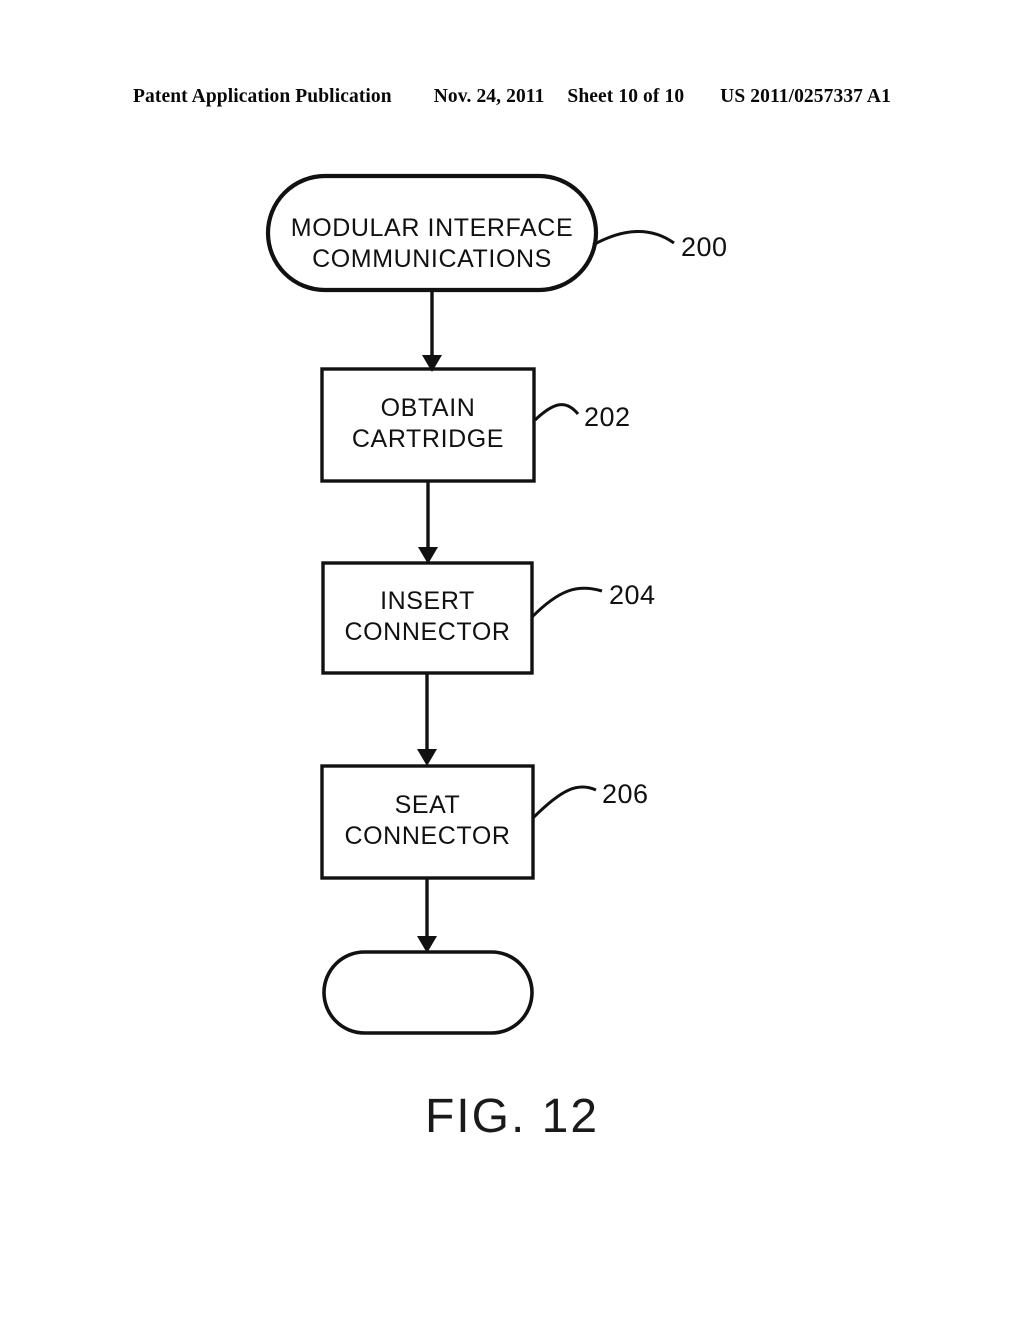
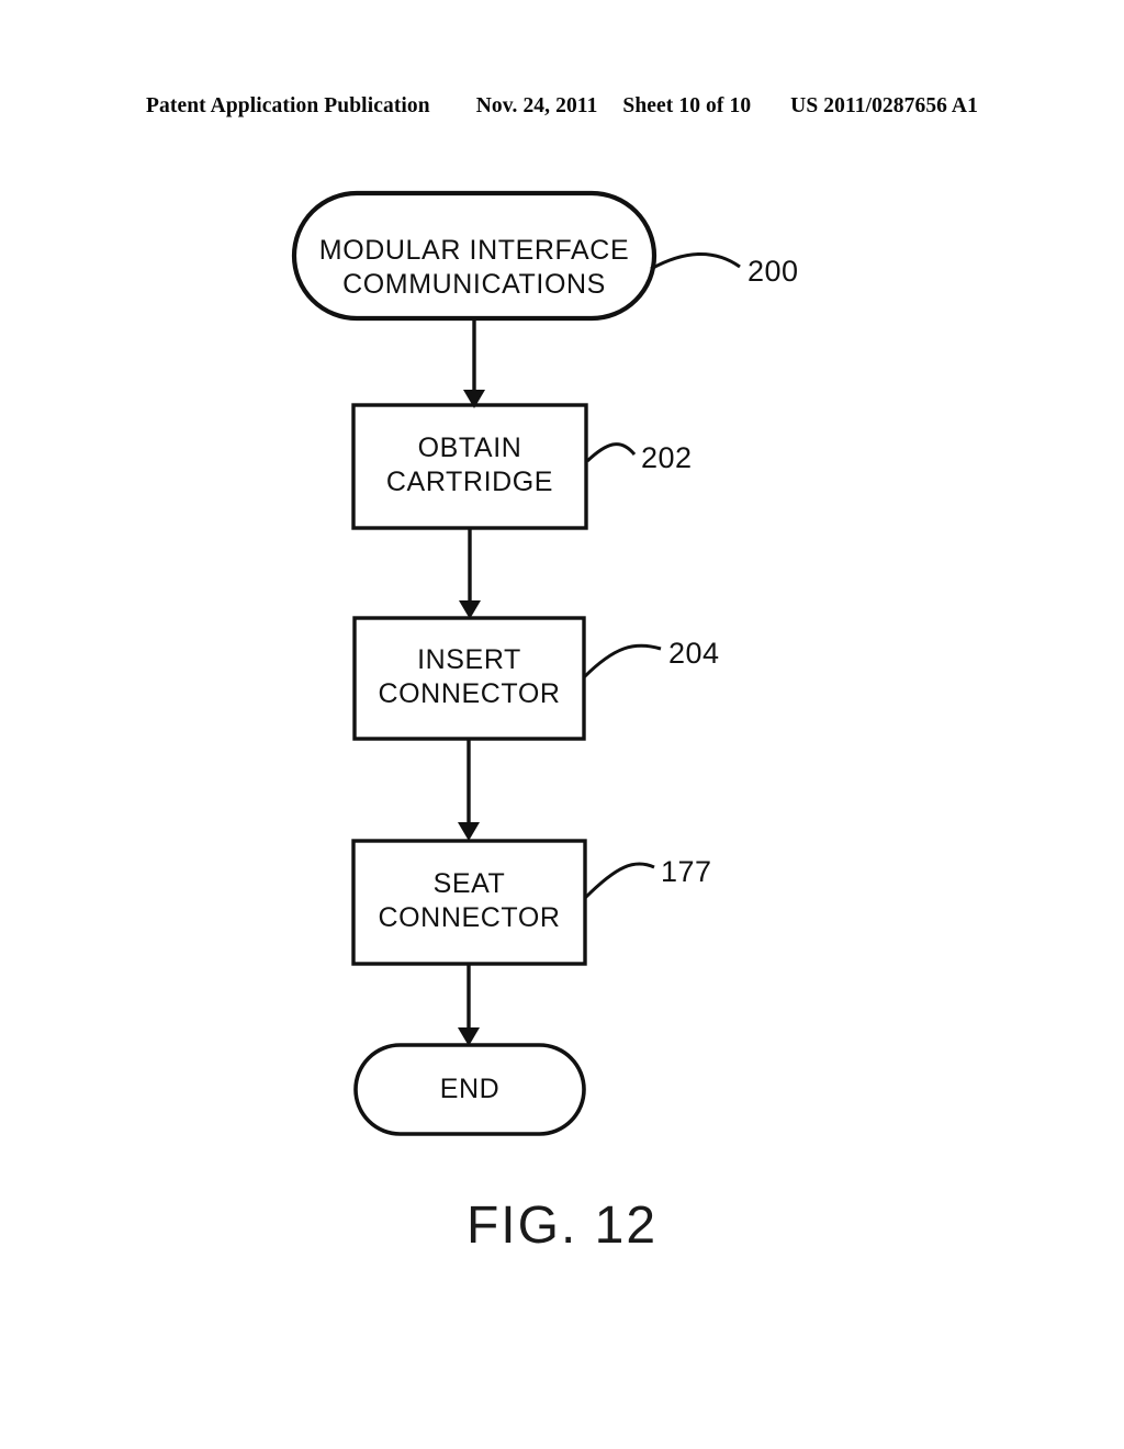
- Patent Application Publication Nov. 24, 2011 Sheet 10 of 10 US 2011/0257337 A1
+ Patent Application Publication Nov. 24, 2011 Sheet 10 of 10 US 2011/0287656 A1
  MODULAR INTERFACE
  COMMUNICATIONS
  OBTAIN
  CARTRIDGE
  INSERT
  CONNECTOR
  SEAT
  CONNECTOR
+ END
  200
  202
  204
- 206
+ 177
  FIG. 12
